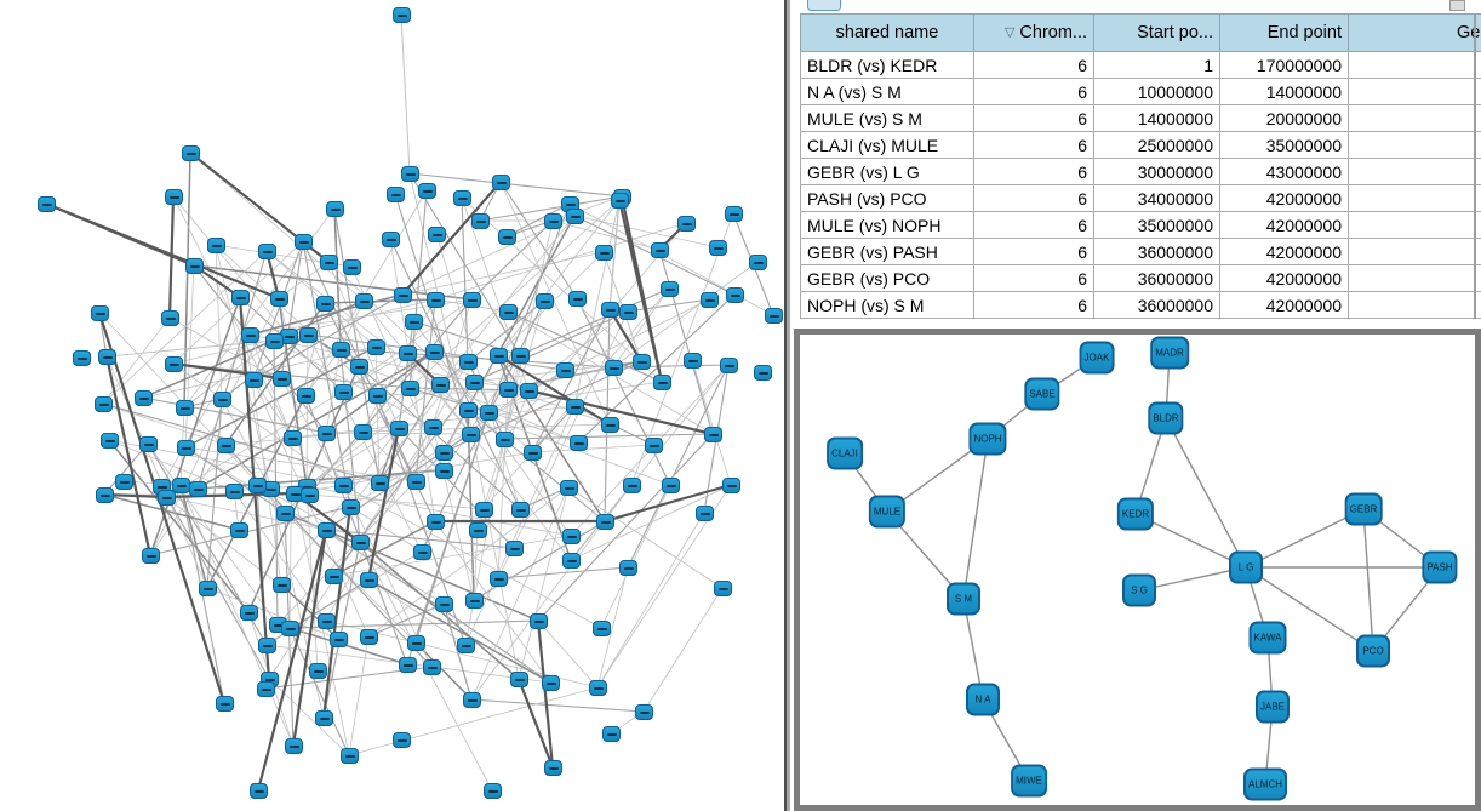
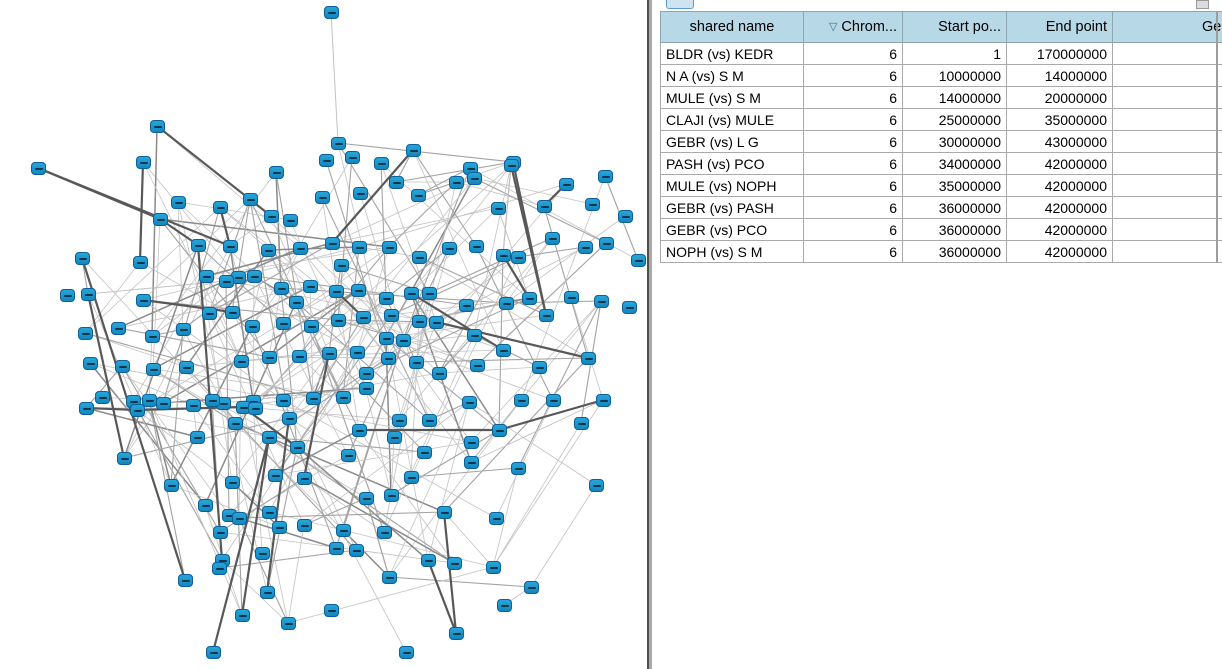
  shared name	▽ Chrom...	Start po...	End point	G
  BLDR (vs) KEDR	6	1	170000000
  N A (vs) S M	6	10000000	14000000
  MULE (vs) S M	6	14000000	20000000
  CLAJI (vs) MULE	6	25000000	35000000
  GEBR (vs) L G	6	30000000	43000000
  PASH (vs) PCO	6	34000000	42000000
  MULE (vs) NOPH	6	35000000	42000000
  GEBR (vs) PASH	6	36000000	42000000
  GEBR (vs) PCO	6	36000000	42000000
  NOPH (vs) S M	6	36000000	42000000
- JOAK
- MADR
- SABE
- BLDR
- NOPH
- CLAJI
- MULE
- KEDR
- GEBR
- L G
- S G
- PASH
- S M
- KAWA
- PCO
- N A
- JABE
- MIWE
- ALMCH
